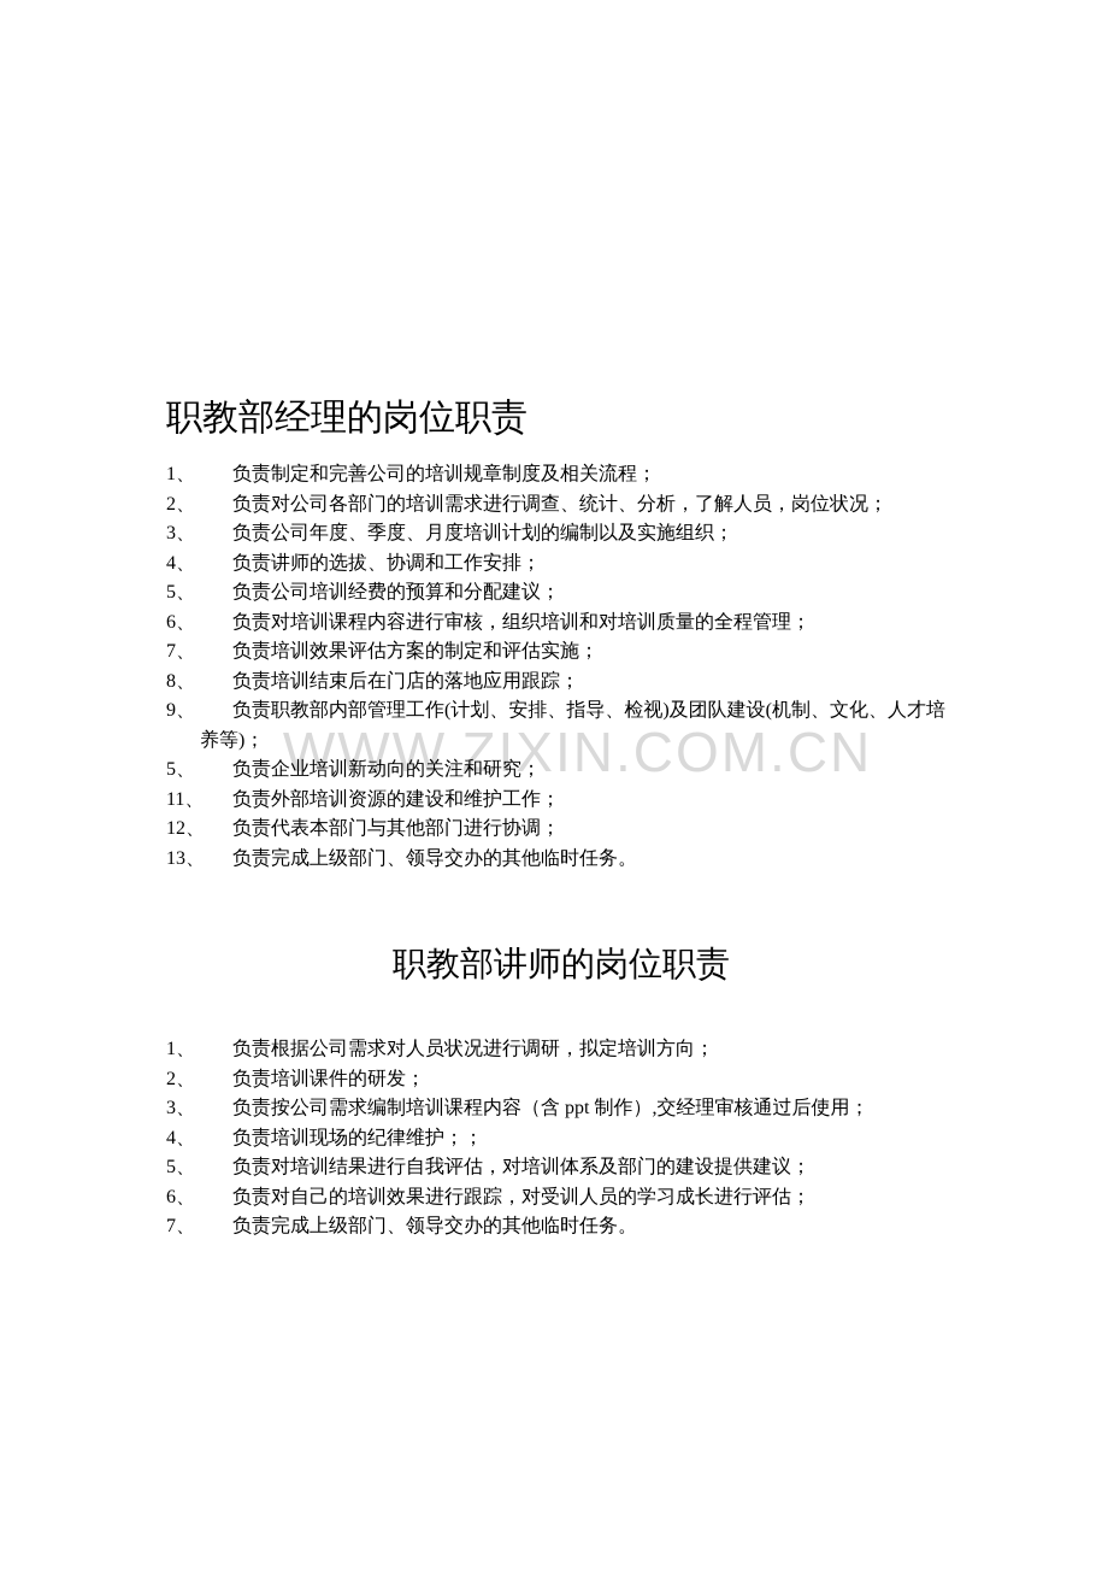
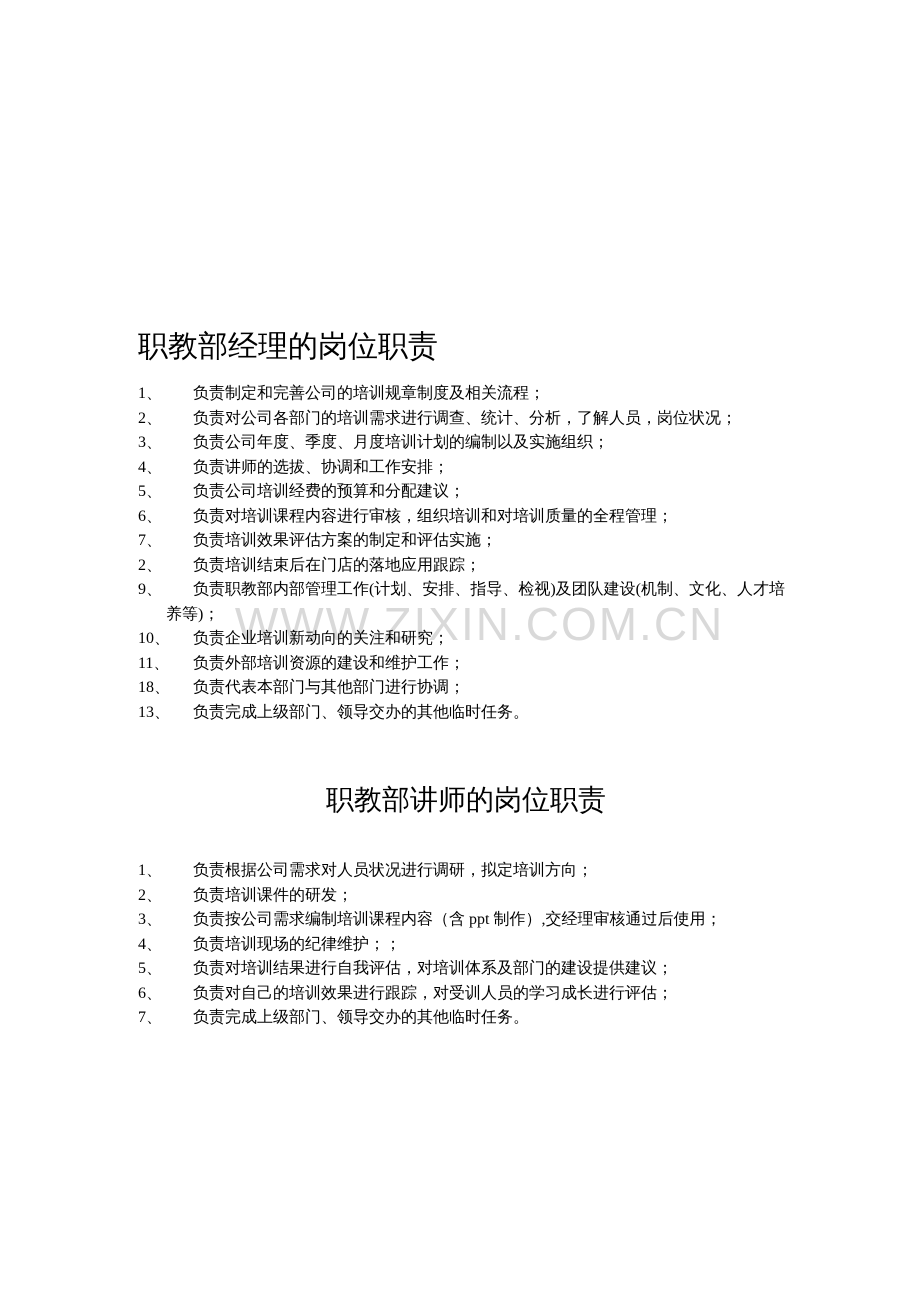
  WWW.ZIXIN.COM.CN
  职教部经理的岗位职责
  1、 负责制定和完善公司的培训规章制度及相关流程；
  2、 负责对公司各部门的培训需求进行调查、统计、分析，了解人员，岗位状况；
  3、 负责公司年度、季度、月度培训计划的编制以及实施组织；
  4、 负责讲师的选拔、协调和工作安排；
  5、 负责公司培训经费的预算和分配建议；
  6、 负责对培训课程内容进行审核，组织培训和对培训质量的全程管理；
  7、 负责培训效果评估方案的制定和评估实施；
- 8、 负责培训结束后在门店的落地应用跟踪；
+ 2、 负责培训结束后在门店的落地应用跟踪；
  9、 负责职教部内部管理工作(计划、安排、指导、检视)及团队建设(机制、文化、人才培养等)；
- 5、 负责企业培训新动向的关注和研究；
+ 10、 负责企业培训新动向的关注和研究；
  11、 负责外部培训资源的建设和维护工作；
- 12、 负责代表本部门与其他部门进行协调；
+ 18、 负责代表本部门与其他部门进行协调；
  13、 负责完成上级部门、领导交办的其他临时任务。
  职教部讲师的岗位职责
  1、 负责根据公司需求对人员状况进行调研，拟定培训方向；
  2、 负责培训课件的研发；
  3、 负责按公司需求编制培训课程内容（含 ppt 制作）,交经理审核通过后使用；
  4、 负责培训现场的纪律维护；；
  5、 负责对培训结果进行自我评估，对培训体系及部门的建设提供建议；
  6、 负责对自己的培训效果进行跟踪，对受训人员的学习成长进行评估；
  7、 负责完成上级部门、领导交办的其他临时任务。
